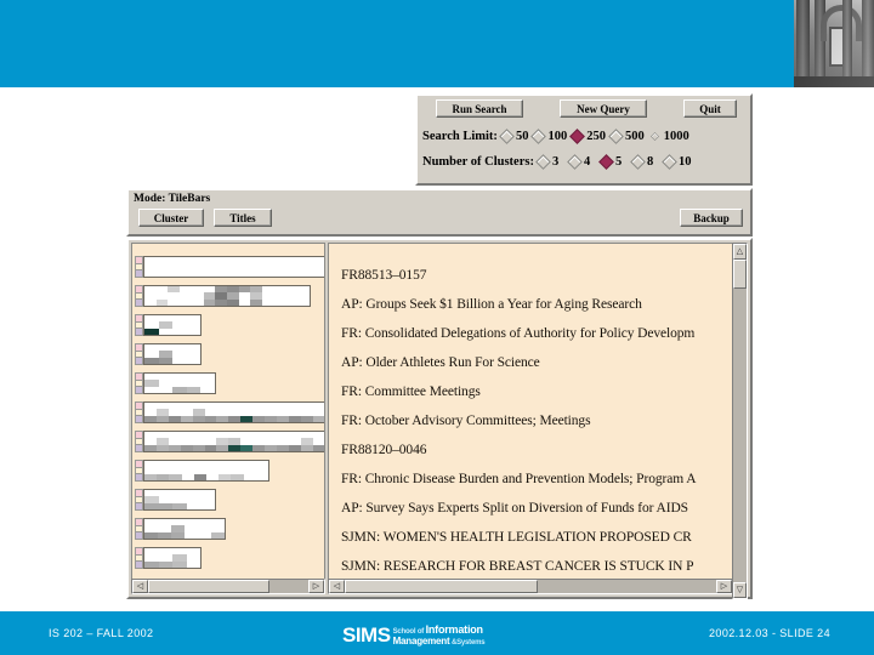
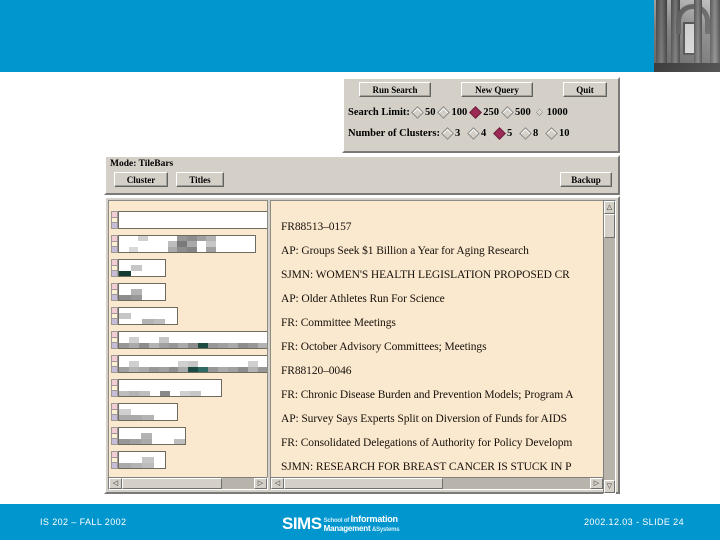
  Run Search
  New Query
  Quit
  Search Limit:
  50
  100
  250
  500
  1000
  Number of Clusters:
  3
  4
  5
  8
  10
  Mode: TileBars
  Cluster
  Titles
  Backup
  FR88513–0157
  AP: Groups Seek $1 Billion a Year for Aging Research
- FR: Consolidated Delegations of Authority for Policy Developm
+ SJMN: WOMEN'S HEALTH LEGISLATION PROPOSED CR
  AP: Older Athletes Run For Science
  FR: Committee Meetings
  FR: October Advisory Committees; Meetings
  FR88120–0046
  FR: Chronic Disease Burden and Prevention Models; Program A
  AP: Survey Says Experts Split on Diversion of Funds for AIDS
- SJMN: WOMEN'S HEALTH LEGISLATION PROPOSED CR
+ FR: Consolidated Delegations of Authority for Policy Developm
  SJMN: RESEARCH FOR BREAST CANCER IS STUCK IN P
  ◁
  ▷
  ◁
  ▷
  △
  ▽
  IS 202 – FALL 2002
  SIMS
  2002.12.03 - SLIDE 24
